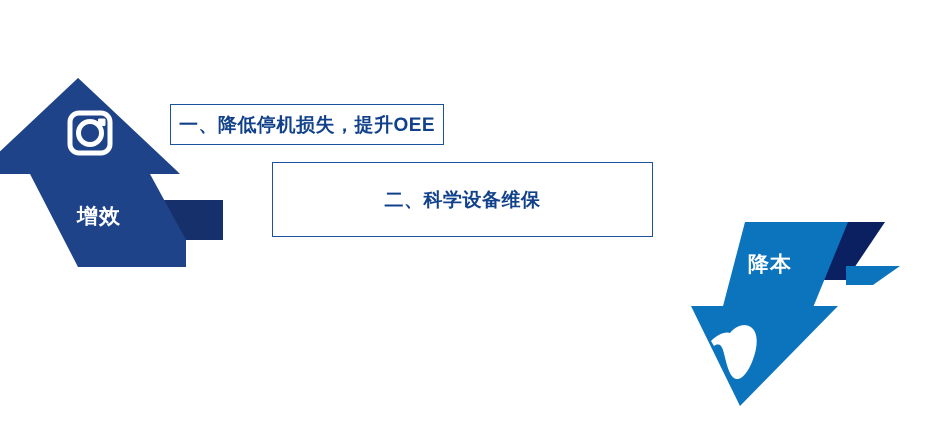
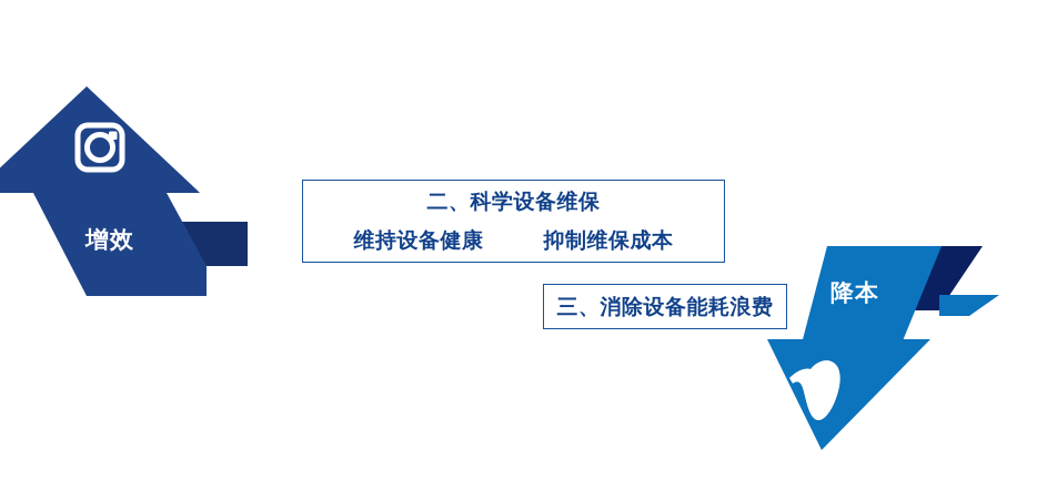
  增效
  降本
- 一、降低停机损失，提升OEE
  二、科学设备维保
+ 维持设备健康
+ 抑制维保成本
+ 三、消除设备能耗浪费
